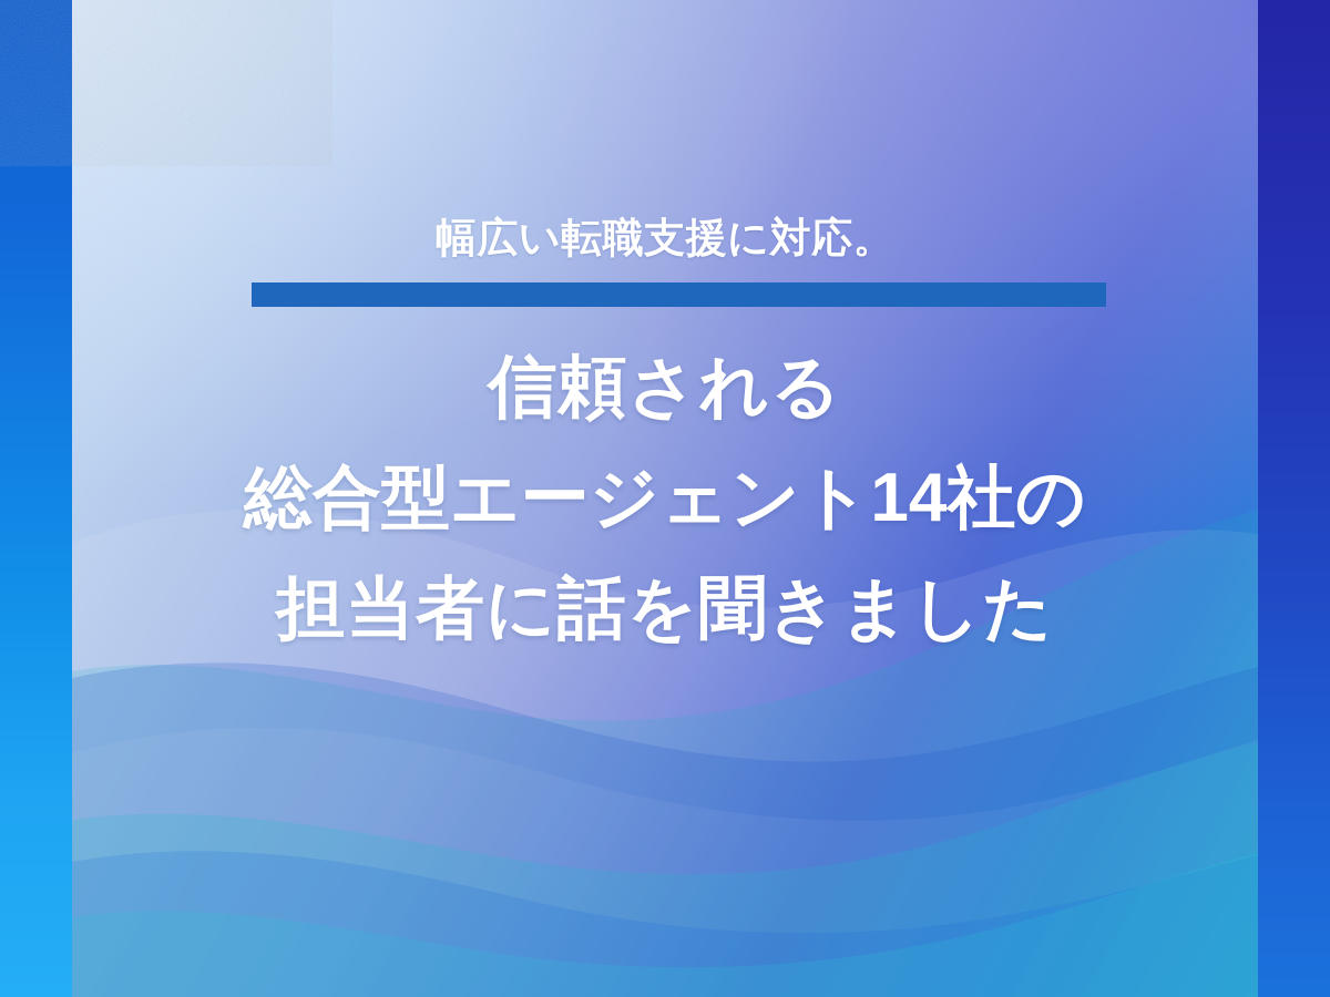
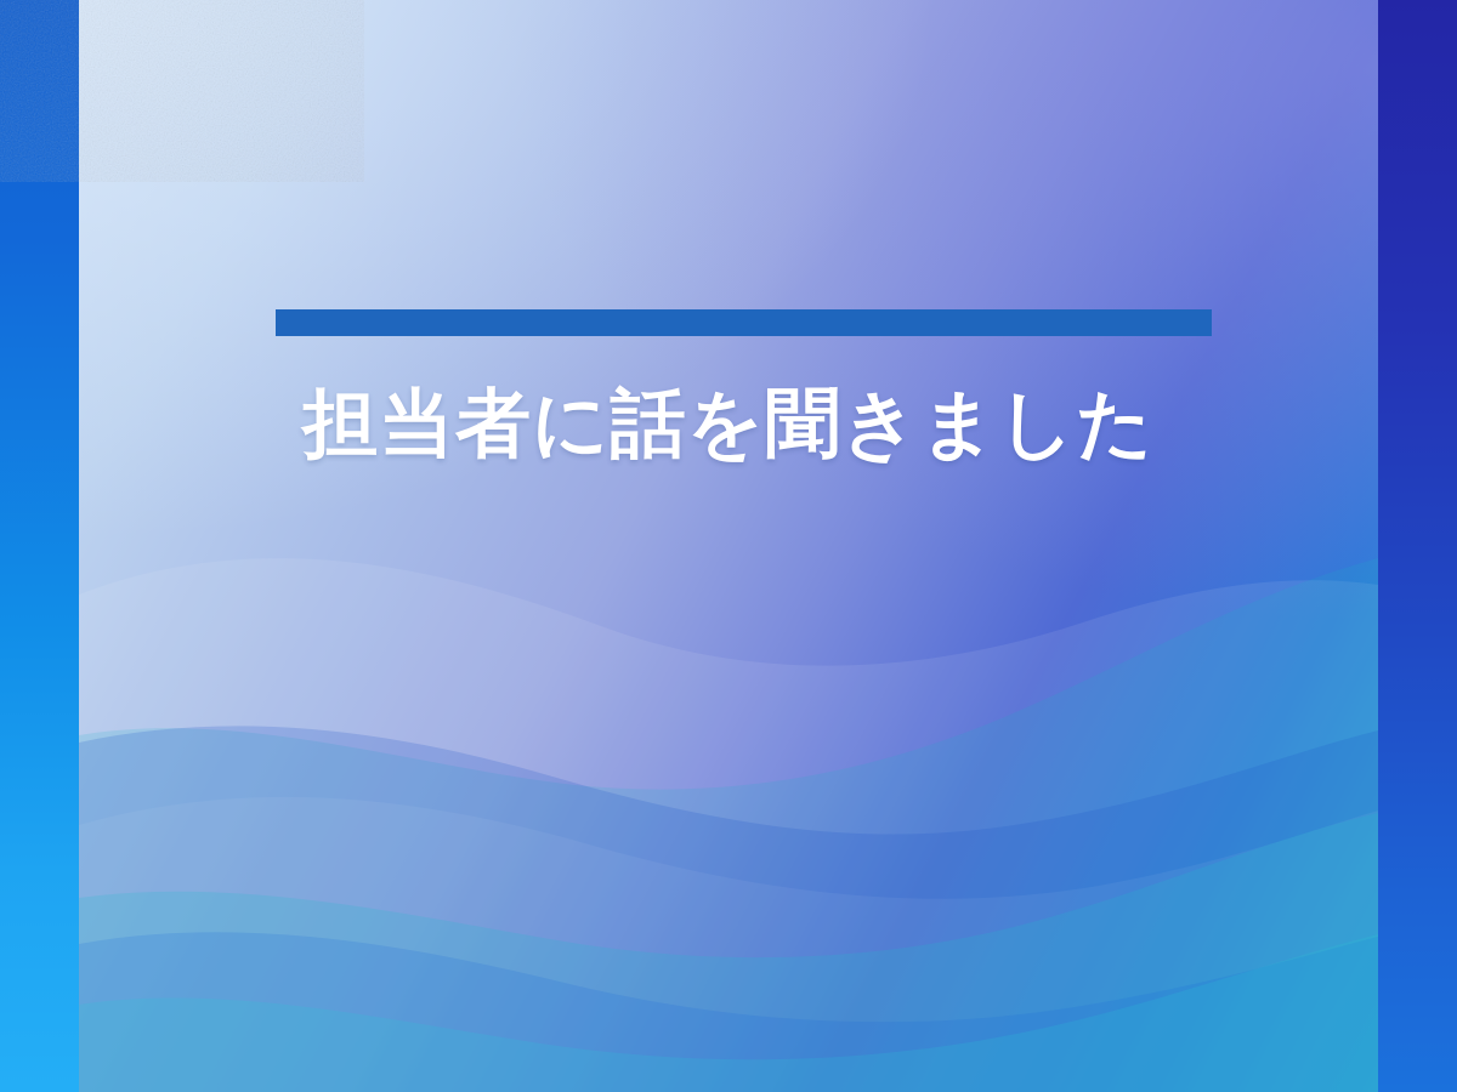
- 幅広い転職支援に対応。
- 信頼される
- 総合型エージェント14社の
  担当者に話を聞きました
